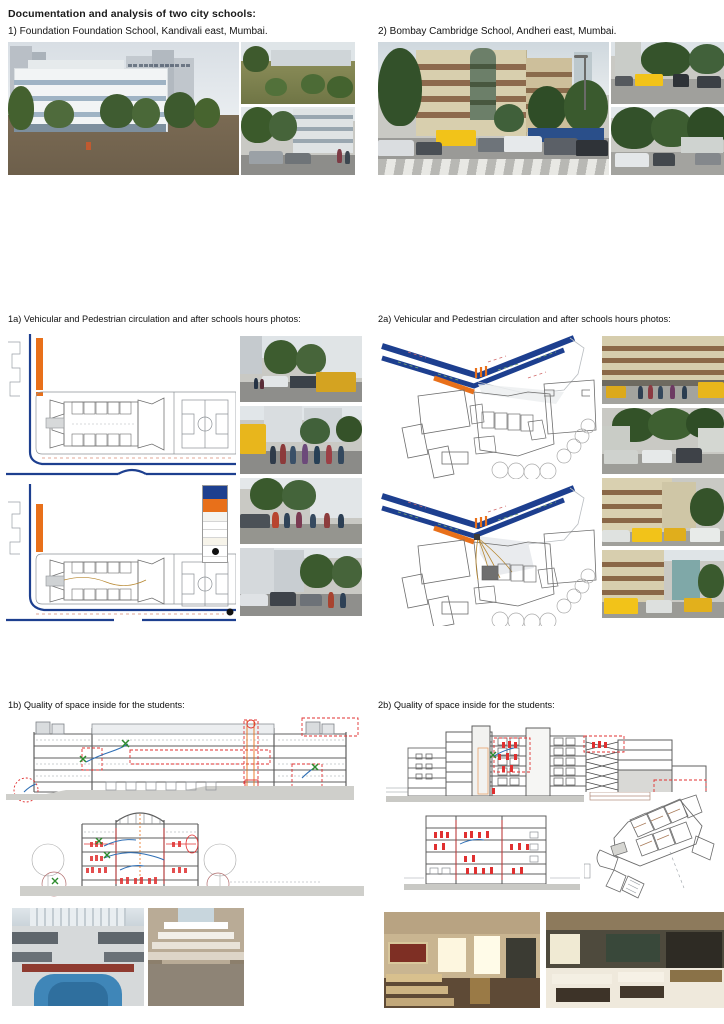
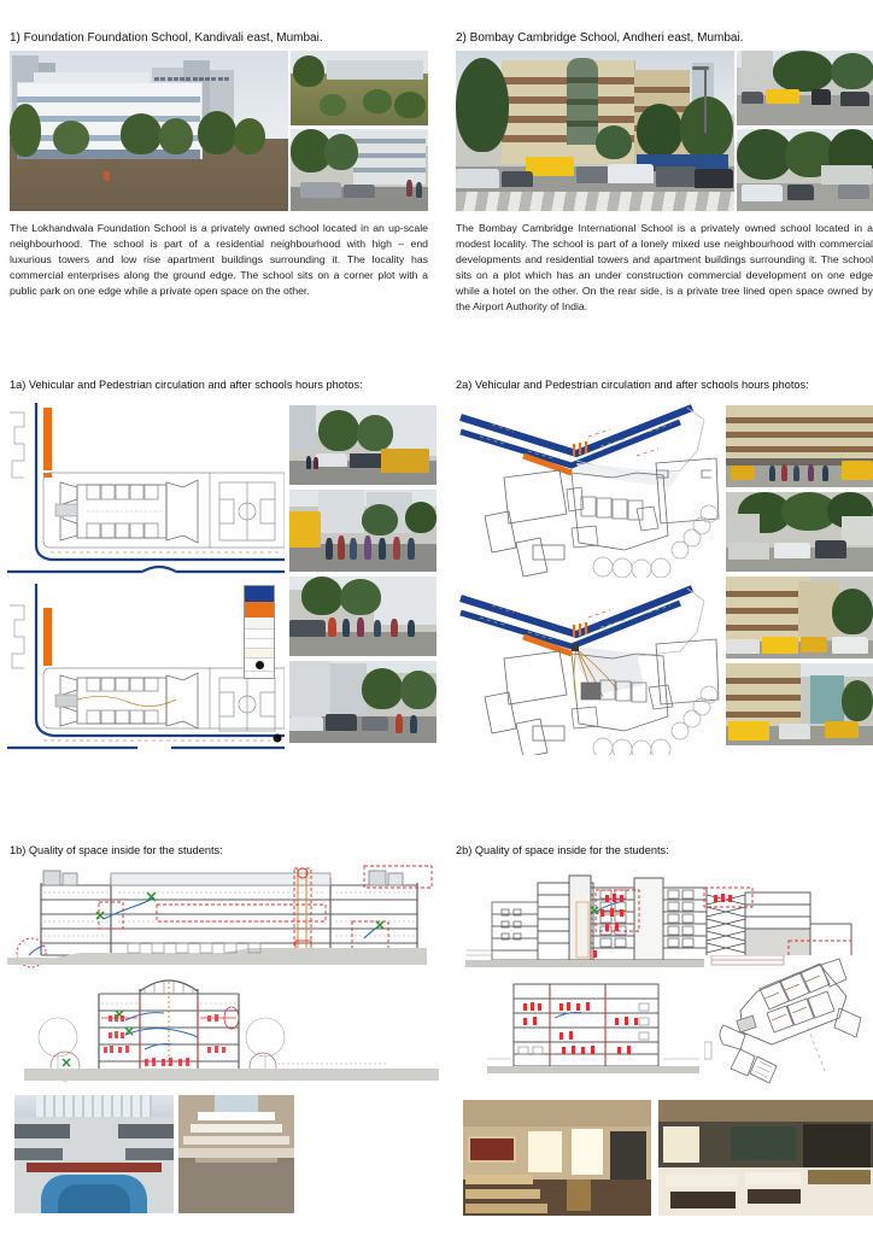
- Documentation and analysis of two city schools:
  1) Foundation Foundation School, Kandivali east, Mumbai.
  2) Bombay Cambridge School, Andheri east, Mumbai.
+ The Lokhandwala Foundation School is a privately owned school located in an up-scale neighbourhood. The school is part of a residential neighbourhood with high – end luxurious towers and low rise apartment buildings surrounding it. The locality has commercial enterprises along the ground edge. The school sits on a corner plot with a public park on one edge while a private open space on the other.
+ The Bombay Cambridge International School is a privately owned school located in a modest locality. The school is part of a lonely mixed use neighbourhood with commercial developments and residential towers and apartment buildings surrounding it. The school sits on a plot which has an under construction commercial development on one edge while a hotel on the other. On the rear side, is a private tree lined open space owned by the Airport Authority of India.
  1a) Vehicular and Pedestrian circulation and after schools hours photos:
  2a) Vehicular and Pedestrian circulation and after schools hours photos:
  1b) Quality of space inside for the students:
  2b) Quality of space inside for the students:
